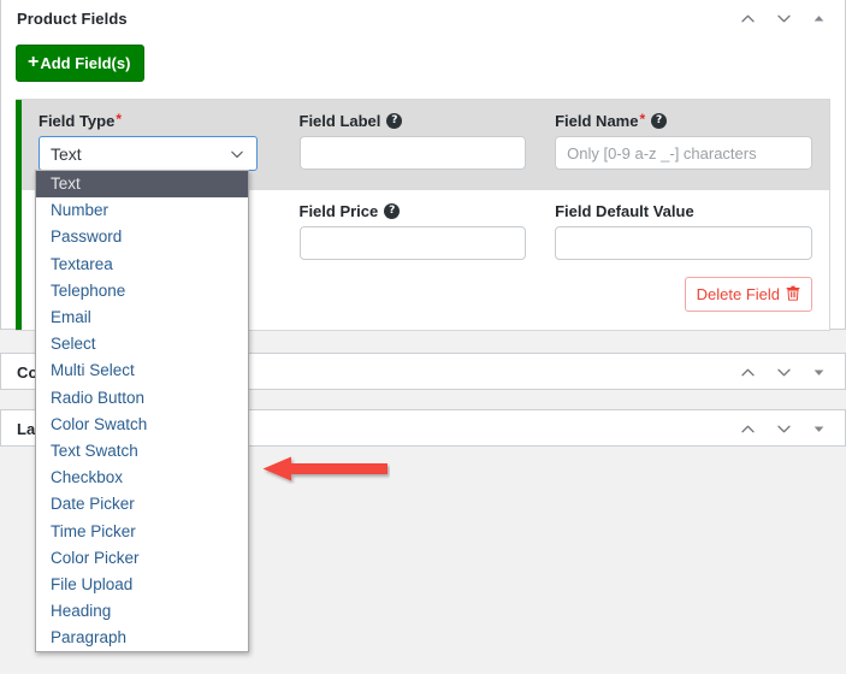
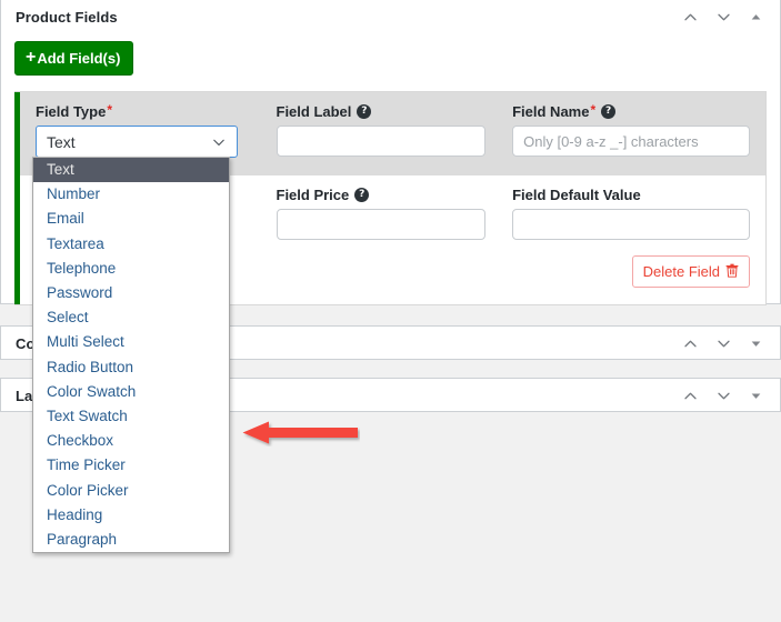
  Product Fields
  +
  Add Field(s)
  Field Type
  *
  Text
  Field Label
  ?
  Field Name
  *
  ?
  Only [0-9 a-z _-] characters
  Field Price
  ?
  Field Default Value
  Delete Field
  Text
  Number
- Password
+ Email
  Textarea
  Telephone
- Email
+ Password
  Select
  Multi Select
  Radio Button
  Color Swatch
  Text Swatch
  Checkbox
- Date Picker
  Time Picker
  Color Picker
- File Upload
  Heading
  Paragraph
